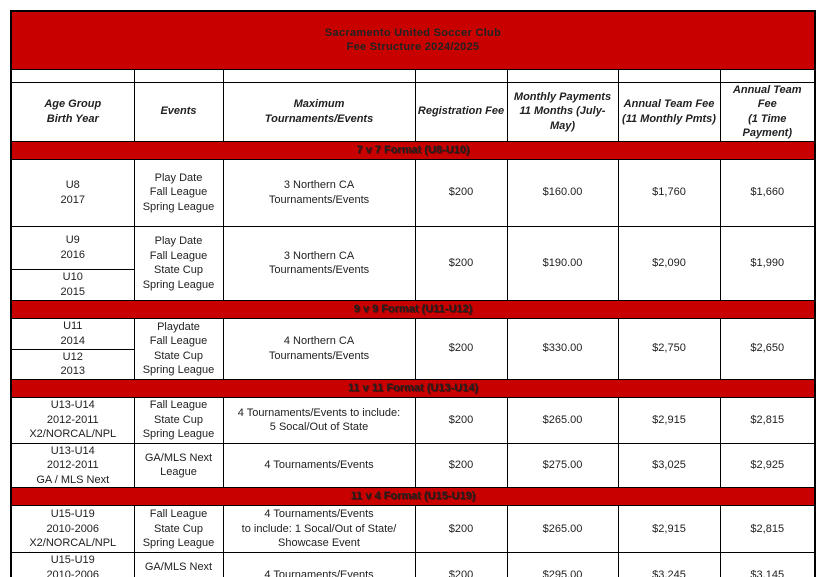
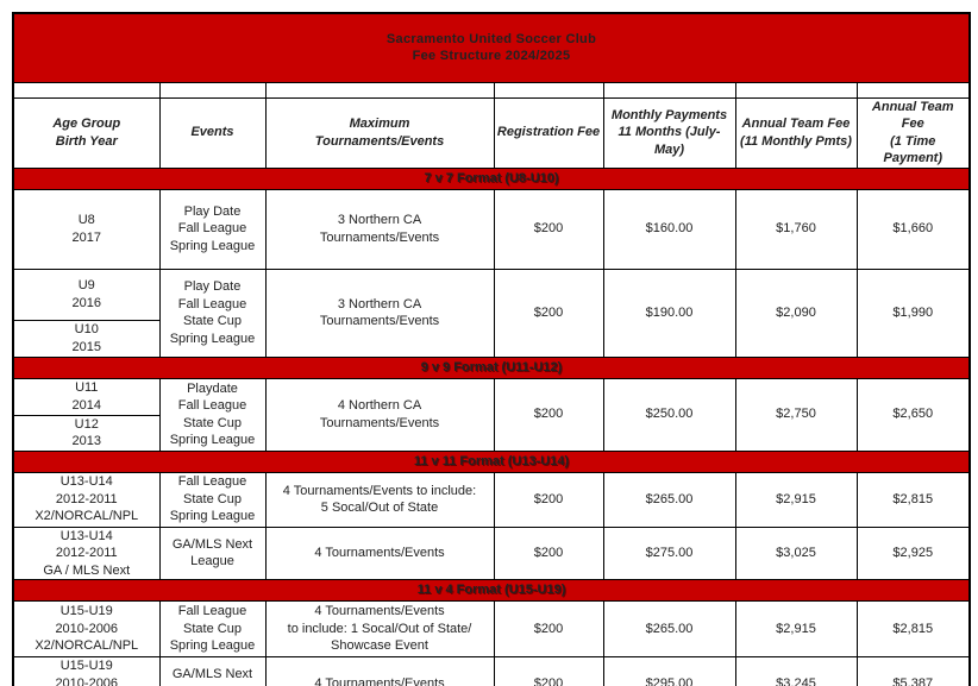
  Sacramento United Soccer Club Fee Structure 2024/2025
  Age Group Birth Year	Events	Maximum Tournaments/Events	Registration Fee	Monthly Payments 11 Months (July-May)	Annual Team Fee (11 Monthly Pmts)	Annual Team Fee (1 Time Payment)
  7 v 7 Format (U8-U10)
  U8 2017	Play Date Fall League Spring League	3 Northern CA Tournaments/Events	$200	$160.00	$1,760	$1,660
  U9 2016	Play Date Fall League State Cup Spring League	3 Northern CA Tournaments/Events	$200	$190.00	$2,090	$1,990
  U10 2015
  9 v 9 Format (U11-U12)
- U11 2014	Playdate Fall League State Cup Spring League	4 Northern CA Tournaments/Events	$200	$330.00	$2,750	$2,650
+ U11 2014	Playdate Fall League State Cup Spring League	4 Northern CA Tournaments/Events	$200	$250.00	$2,750	$2,650
  U12 2013
  11 v 11 Format (U13-U14)
  U13-U14 2012-2011 X2/NORCAL/NPL	Fall League State Cup Spring League	4 Tournaments/Events to include: 5 Socal/Out of State	$200	$265.00	$2,915	$2,815
  U13-U14 2012-2011 GA / MLS Next	GA/MLS Next League	4 Tournaments/Events	$200	$275.00	$3,025	$2,925
  11 v 4 Format (U15-U19)
  U15-U19 2010-2006 X2/NORCAL/NPL	Fall League State Cup Spring League	4 Tournaments/Events to include: 1 Socal/Out of State/ Showcase Event	$200	$265.00	$2,915	$2,815
- U15-U19 2010-2006	GA/MLS Next	4 Tournaments/Events	$200	$295.00	$3,245	$3,145
+ U15-U19 2010-2006	GA/MLS Next	4 Tournaments/Events	$200	$295.00	$3,245	$5,387
